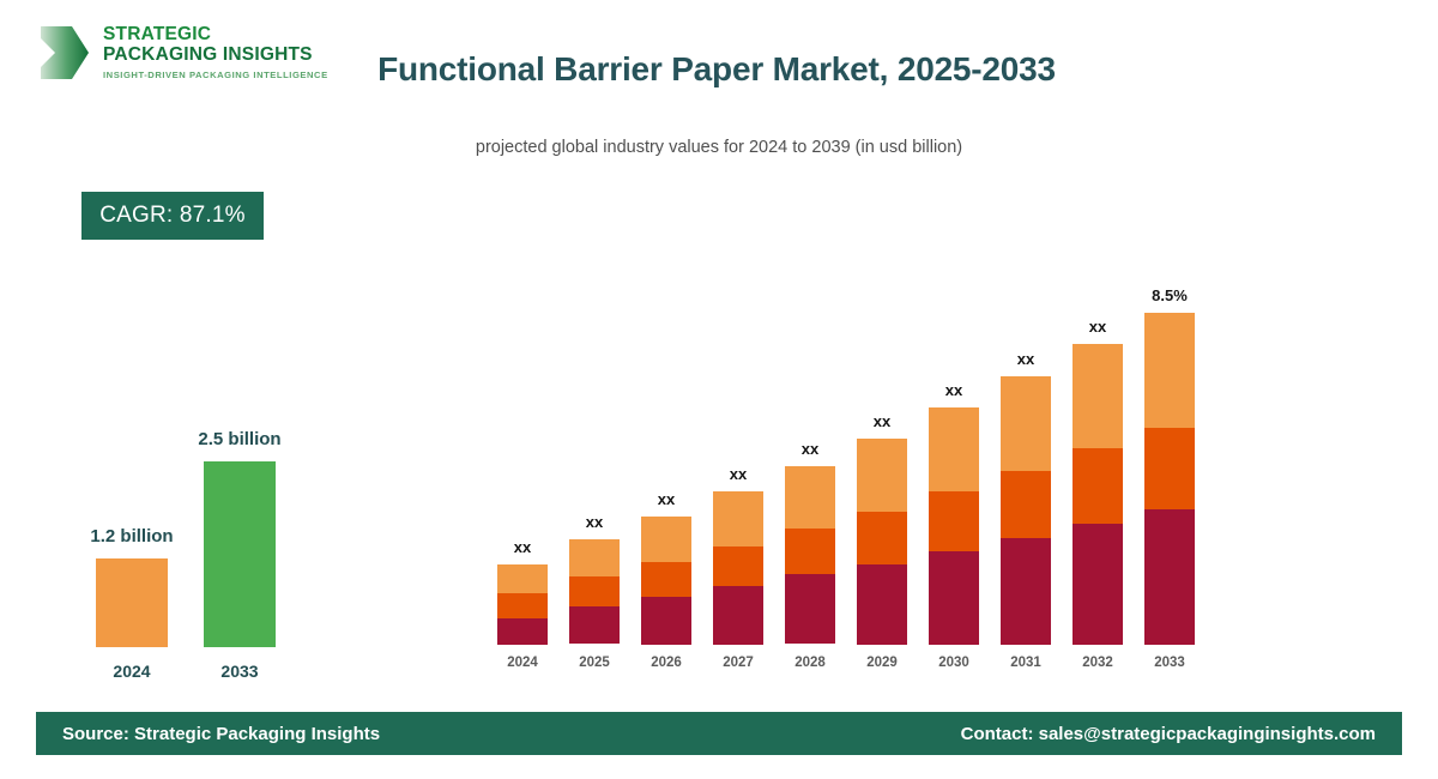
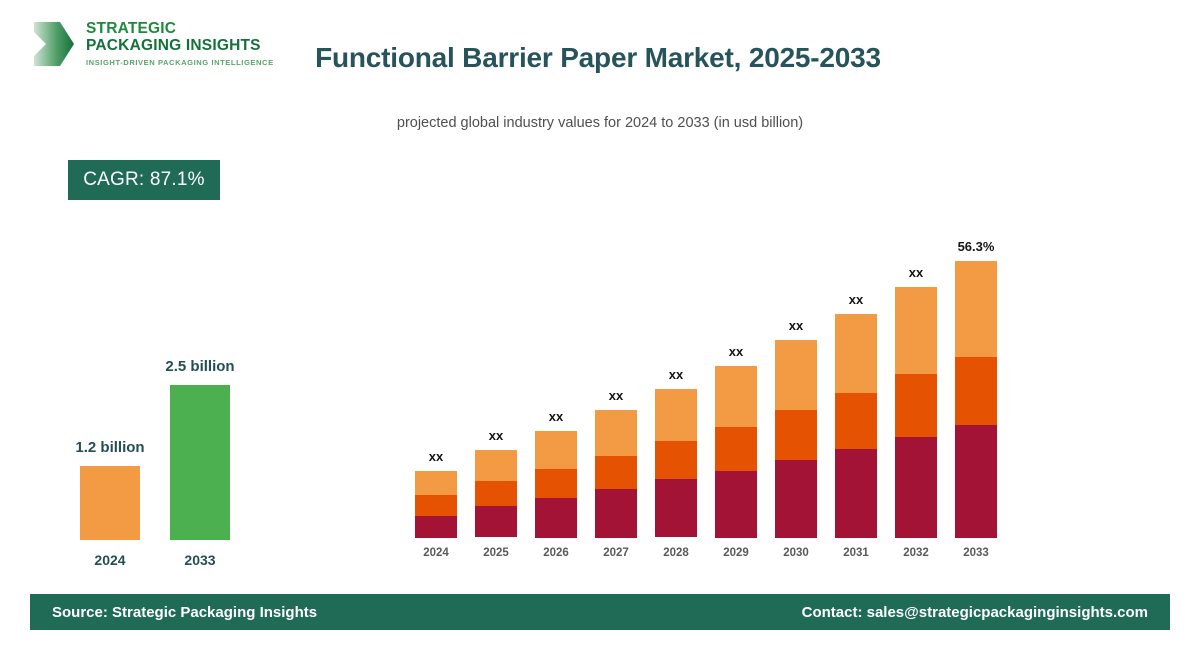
  STRATEGIC
  PACKAGING INSIGHTS
  INSIGHT-DRIVEN PACKAGING INTELLIGENCE
  Functional Barrier Paper Market, 2025-2033
- projected global industry values for 2024 to 2039 (in usd billion)
+ projected global industry values for 2024 to 2033 (in usd billion)
  CAGR: 87.1%
  1.2 billion
  2024
  2.5 billion
  2033
  xx
  2024
  xx
  2025
  xx
  2026
  xx
  2027
  xx
  2028
  xx
  2029
  xx
  2030
  xx
  2031
  xx
  2032
- 8.5%
+ 56.3%
  2033
  Source: Strategic Packaging Insights
  Contact: sales@strategicpackaginginsights.com
